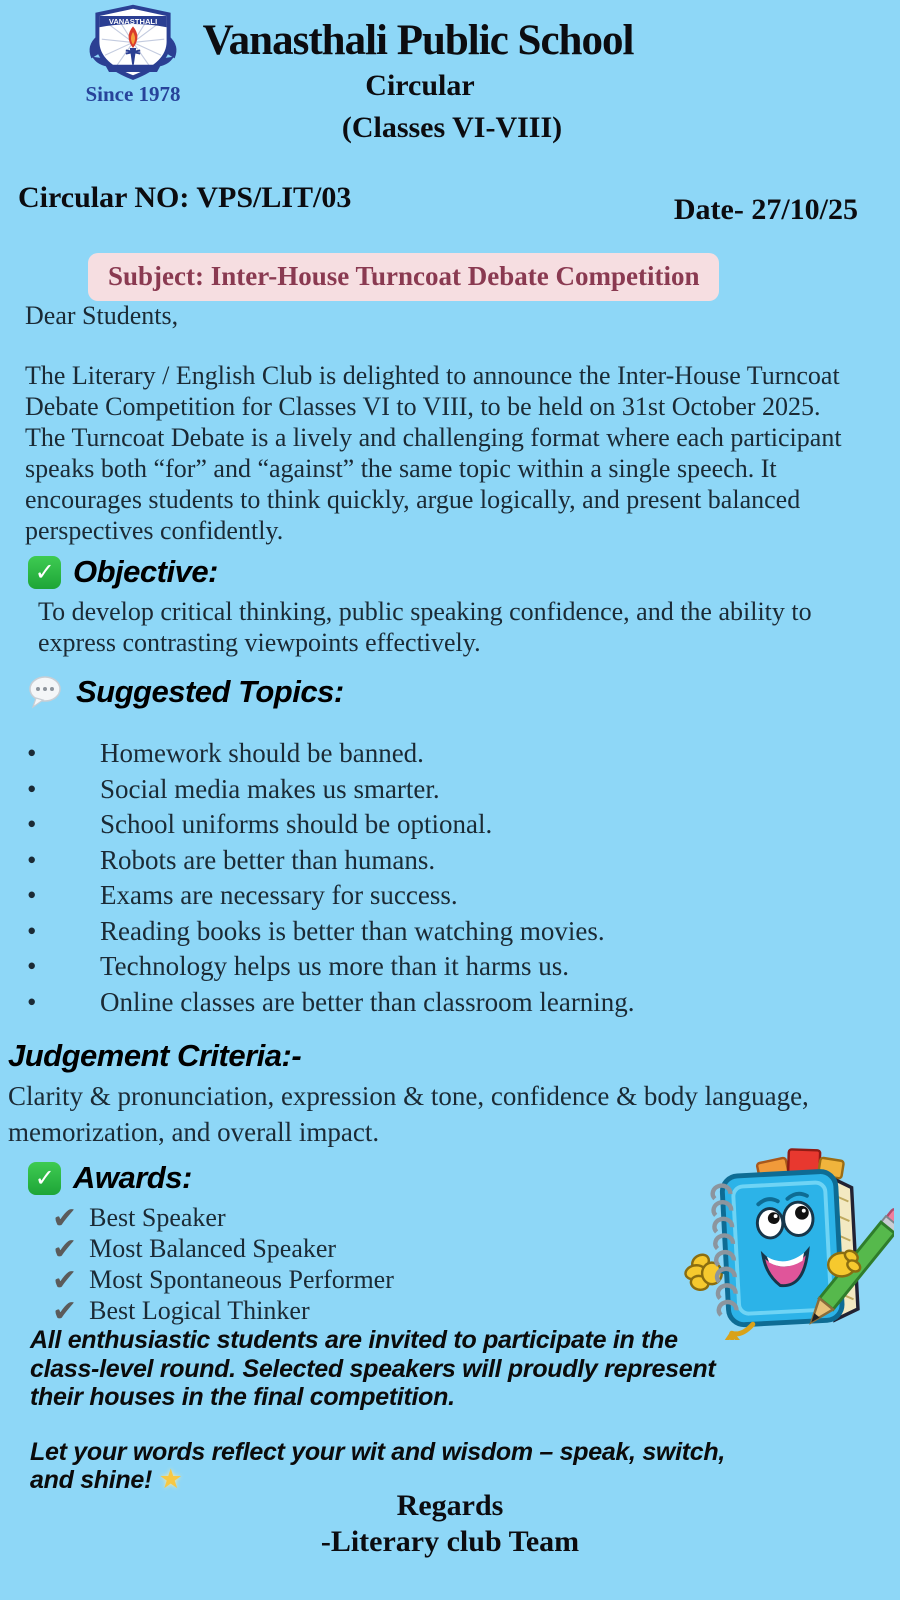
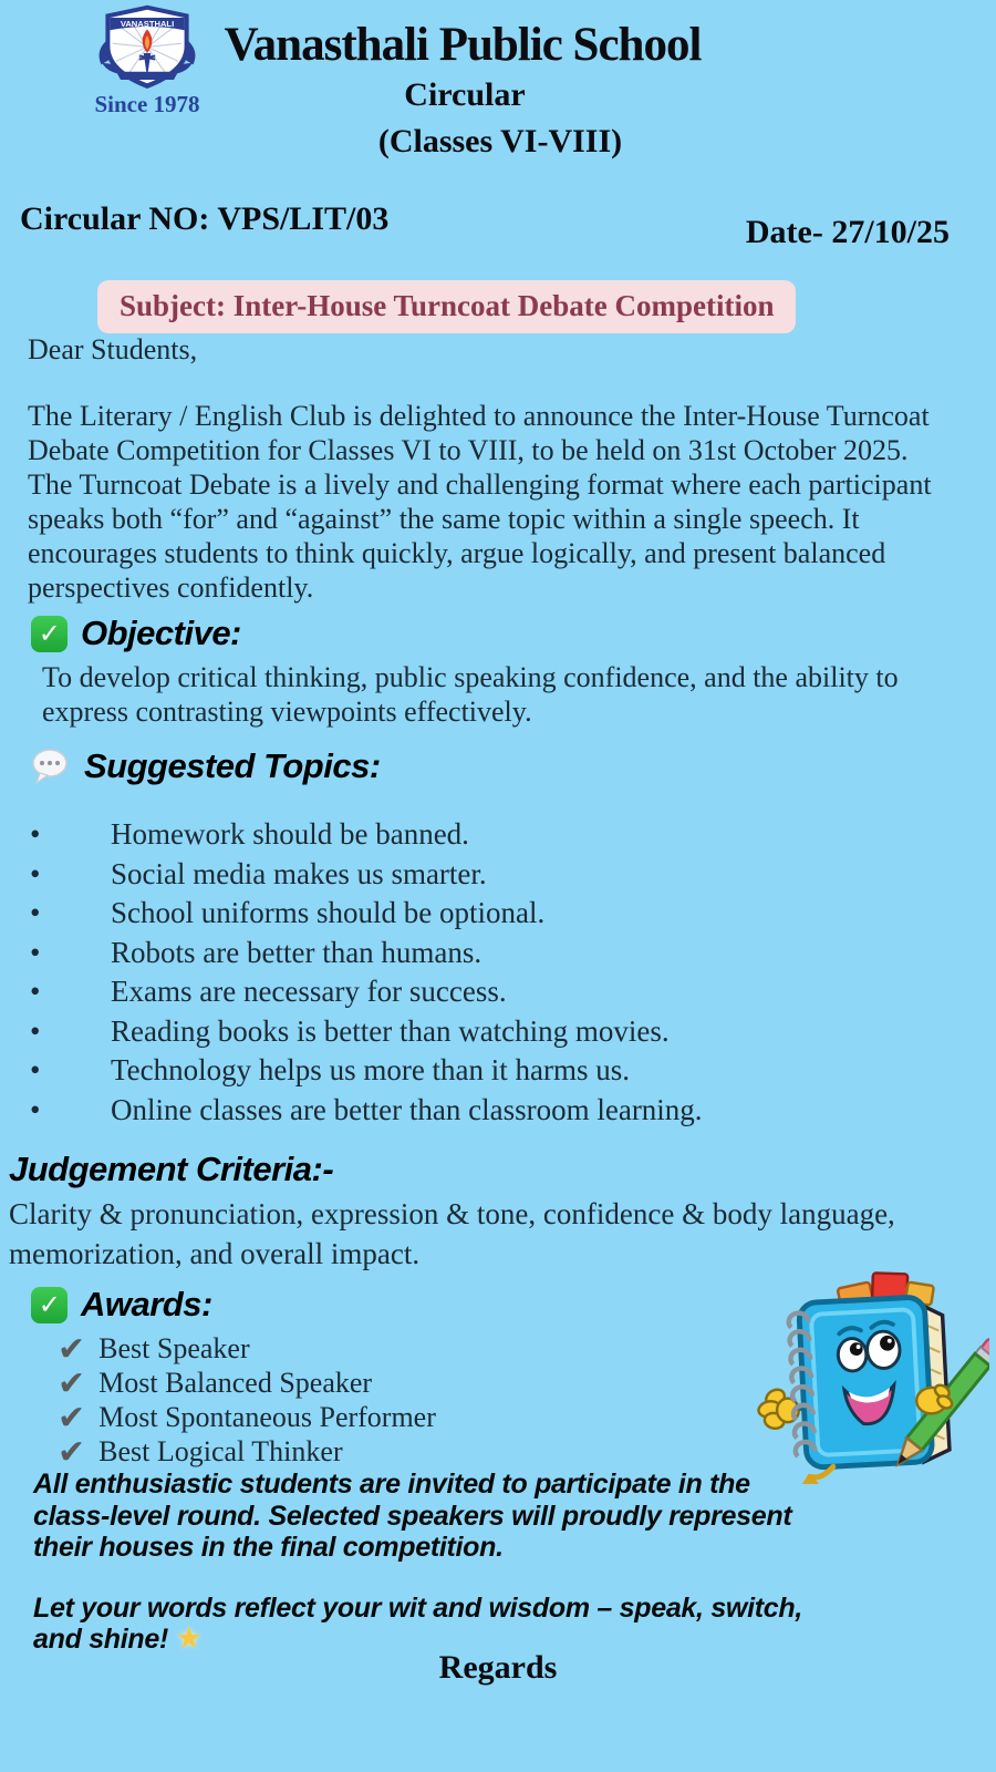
  VANASTHALI
  Since 1978
  Vanasthali Public School
  Circular
  (Classes VI-VIII)
  Circular NO: VPS/LIT/03
  Date- 27/10/25
  Subject: Inter-House Turncoat Debate Competition
  Dear Students,
  The Literary / English Club is delighted to announce the Inter-House Turncoat Debate Competition for Classes VI to VIII, to be held on 31st October 2025.
  The Turncoat Debate is a lively and challenging format where each participant speaks both “for” and “against” the same topic within a single speech. It encourages students to think quickly, argue logically, and present balanced perspectives confidently.
  ✓
  Objective:
  To develop critical thinking, public speaking confidence, and the ability to express contrasting viewpoints effectively.
  Suggested Topics:
  Homework should be banned.
  Social media makes us smarter.
  School uniforms should be optional.
  Robots are better than humans.
  Exams are necessary for success.
  Reading books is better than watching movies.
  Technology helps us more than it harms us.
  Online classes are better than classroom learning.
  Judgement Criteria:-
  Clarity & pronunciation, expression & tone, confidence & body language, memorization, and overall impact.
  ✓
  Awards:
  ✔
  Best Speaker
  ✔
  Most Balanced Speaker
  ✔
  Most Spontaneous Performer
  ✔
  Best Logical Thinker
  All enthusiastic students are invited to participate in the class-level round. Selected speakers will proudly represent their houses in the final competition.
  Let your words reflect your wit and wisdom – speak, switch, and shine! ★
  Regards
- -Literary club Team
